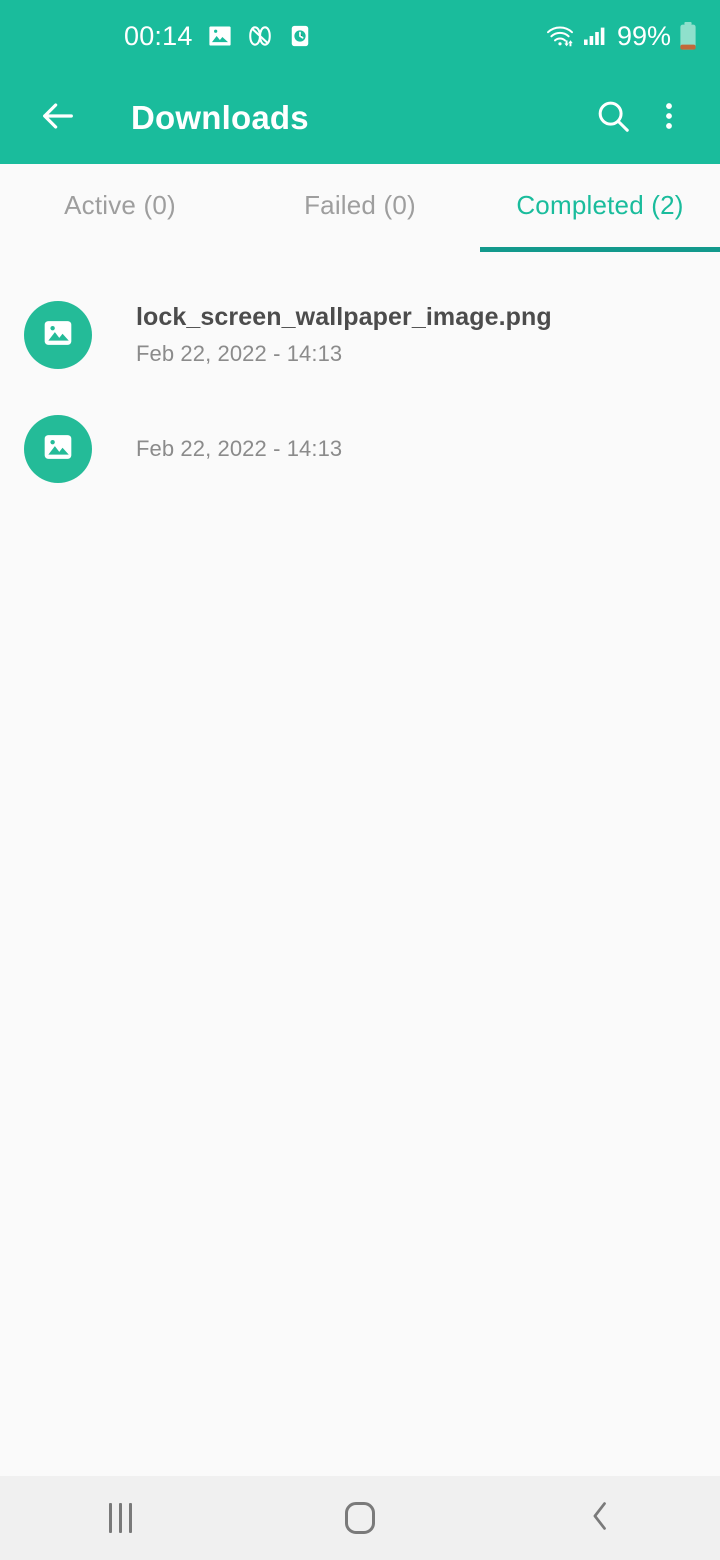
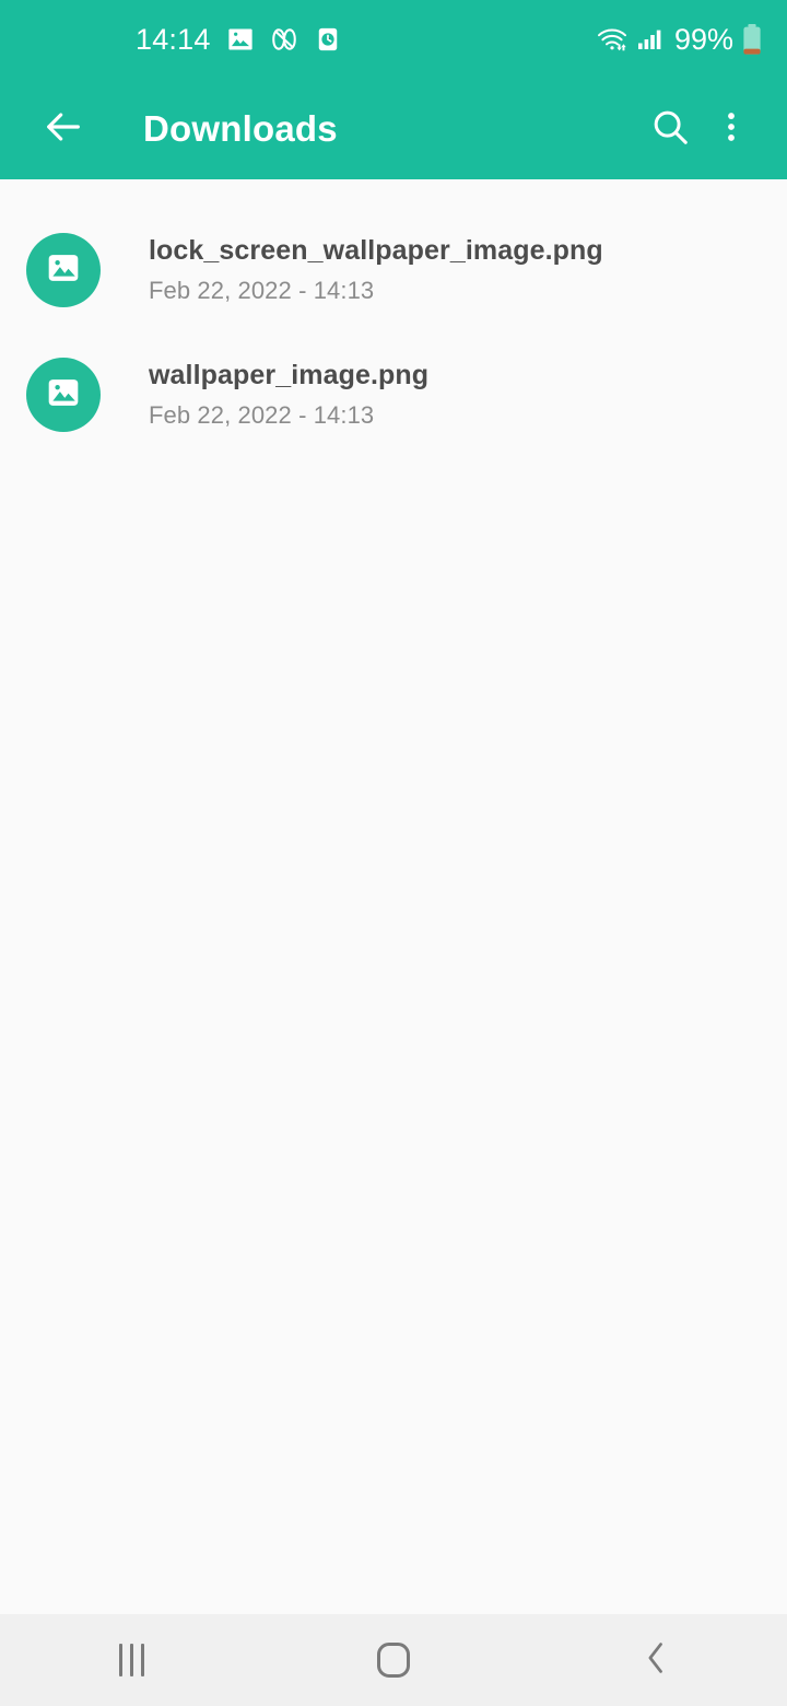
- 00:14
+ 14:14
  99%
  Downloads
- Active (0)
- Failed (0)
- Completed (2)
  lock_screen_wallpaper_image.png
  Feb 22, 2022 - 14:13
+ wallpaper_image.png
  Feb 22, 2022 - 14:13
